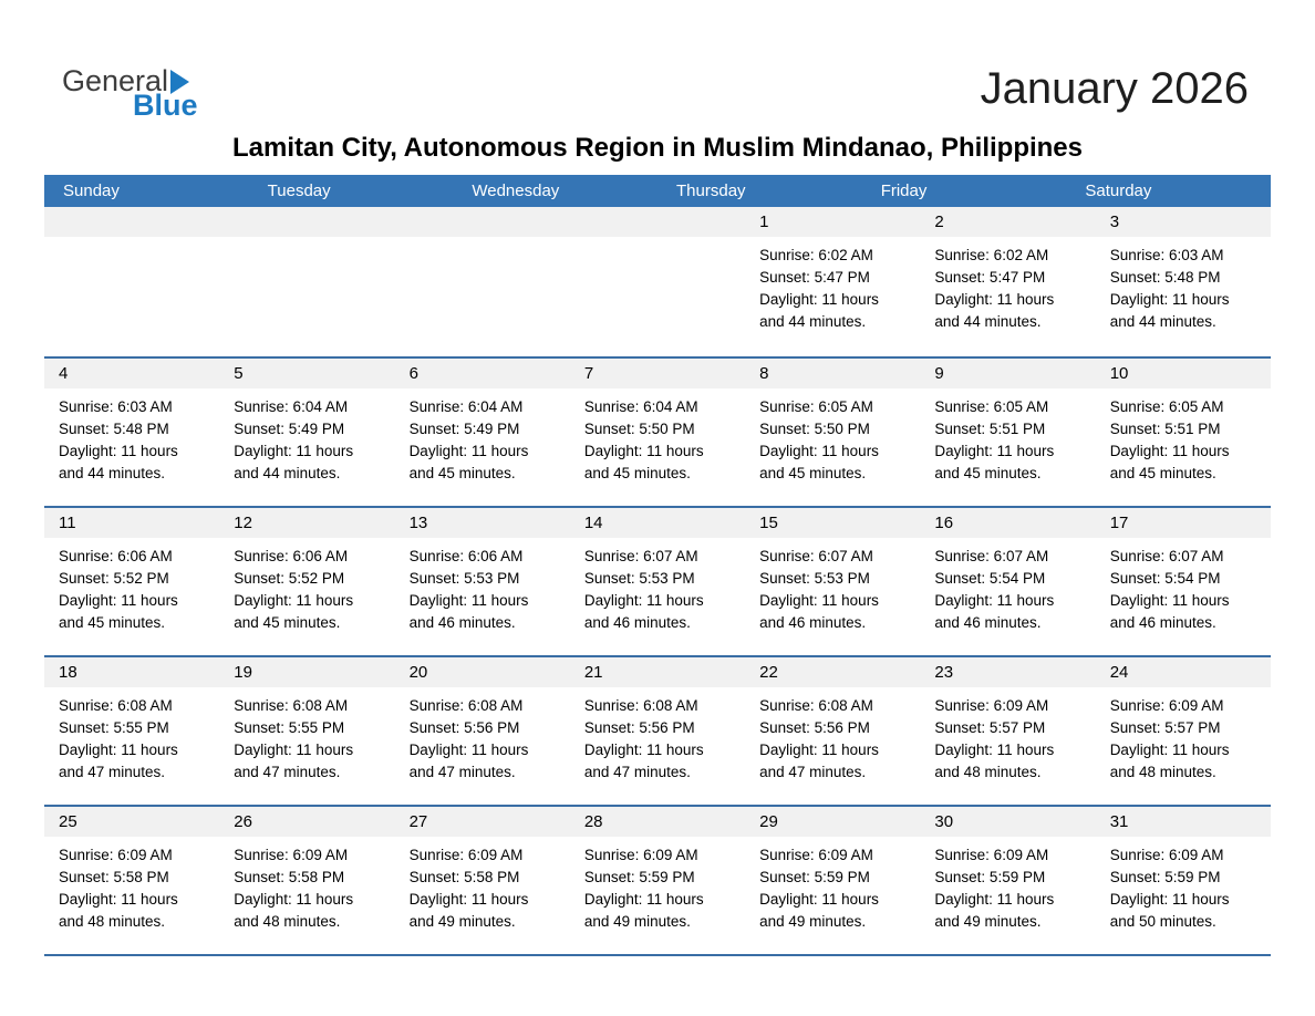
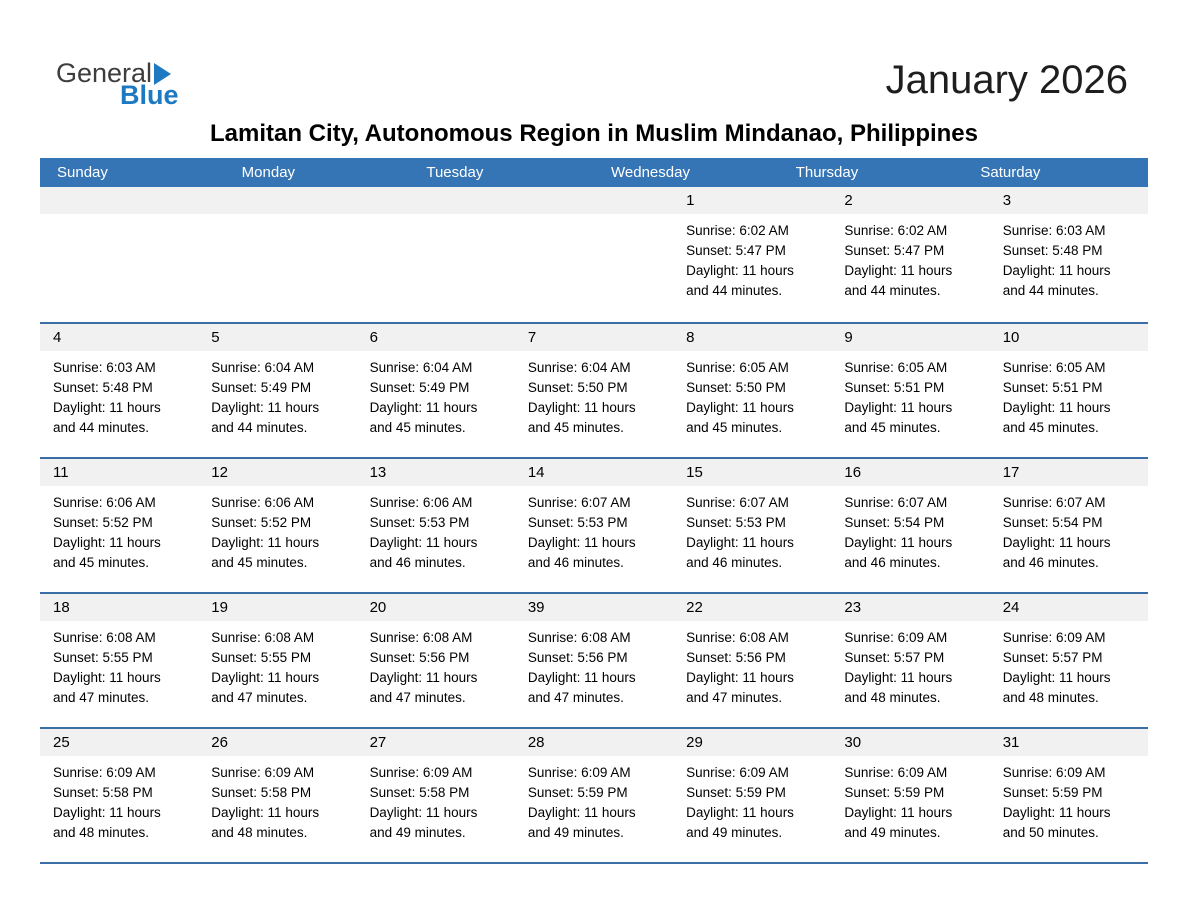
  General
  Blue
  January 2026
  Lamitan City, Autonomous Region in Muslim Mindanao, Philippines
  Sunday
+ Monday
  Tuesday
  Wednesday
  Thursday
- Friday
  Saturday
  1
  Sunrise: 6:02 AM
  Sunset: 5:47 PM
  Daylight: 11 hours and 44 minutes.
  2
  Sunrise: 6:02 AM
  Sunset: 5:47 PM
  Daylight: 11 hours and 44 minutes.
  3
  Sunrise: 6:03 AM
  Sunset: 5:48 PM
  Daylight: 11 hours and 44 minutes.
  4
  Sunrise: 6:03 AM
  Sunset: 5:48 PM
  Daylight: 11 hours and 44 minutes.
  5
  Sunrise: 6:04 AM
  Sunset: 5:49 PM
  Daylight: 11 hours and 44 minutes.
  6
  Sunrise: 6:04 AM
  Sunset: 5:49 PM
  Daylight: 11 hours and 45 minutes.
  7
  Sunrise: 6:04 AM
  Sunset: 5:50 PM
  Daylight: 11 hours and 45 minutes.
  8
  Sunrise: 6:05 AM
  Sunset: 5:50 PM
  Daylight: 11 hours and 45 minutes.
  9
  Sunrise: 6:05 AM
  Sunset: 5:51 PM
  Daylight: 11 hours and 45 minutes.
  10
  Sunrise: 6:05 AM
  Sunset: 5:51 PM
  Daylight: 11 hours and 45 minutes.
  11
  Sunrise: 6:06 AM
  Sunset: 5:52 PM
  Daylight: 11 hours and 45 minutes.
  12
  Sunrise: 6:06 AM
  Sunset: 5:52 PM
  Daylight: 11 hours and 45 minutes.
  13
  Sunrise: 6:06 AM
  Sunset: 5:53 PM
  Daylight: 11 hours and 46 minutes.
  14
  Sunrise: 6:07 AM
  Sunset: 5:53 PM
  Daylight: 11 hours and 46 minutes.
  15
  Sunrise: 6:07 AM
  Sunset: 5:53 PM
  Daylight: 11 hours and 46 minutes.
  16
  Sunrise: 6:07 AM
  Sunset: 5:54 PM
  Daylight: 11 hours and 46 minutes.
  17
  Sunrise: 6:07 AM
  Sunset: 5:54 PM
  Daylight: 11 hours and 46 minutes.
  18
  Sunrise: 6:08 AM
  Sunset: 5:55 PM
  Daylight: 11 hours and 47 minutes.
  19
  Sunrise: 6:08 AM
  Sunset: 5:55 PM
  Daylight: 11 hours and 47 minutes.
  20
  Sunrise: 6:08 AM
  Sunset: 5:56 PM
  Daylight: 11 hours and 47 minutes.
- 21
+ 39
  Sunrise: 6:08 AM
  Sunset: 5:56 PM
  Daylight: 11 hours and 47 minutes.
  22
  Sunrise: 6:08 AM
  Sunset: 5:56 PM
  Daylight: 11 hours and 47 minutes.
  23
  Sunrise: 6:09 AM
  Sunset: 5:57 PM
  Daylight: 11 hours and 48 minutes.
  24
  Sunrise: 6:09 AM
  Sunset: 5:57 PM
  Daylight: 11 hours and 48 minutes.
  25
  Sunrise: 6:09 AM
  Sunset: 5:58 PM
  Daylight: 11 hours and 48 minutes.
  26
  Sunrise: 6:09 AM
  Sunset: 5:58 PM
  Daylight: 11 hours and 48 minutes.
  27
  Sunrise: 6:09 AM
  Sunset: 5:58 PM
  Daylight: 11 hours and 49 minutes.
  28
  Sunrise: 6:09 AM
  Sunset: 5:59 PM
  Daylight: 11 hours and 49 minutes.
  29
  Sunrise: 6:09 AM
  Sunset: 5:59 PM
  Daylight: 11 hours and 49 minutes.
  30
  Sunrise: 6:09 AM
  Sunset: 5:59 PM
  Daylight: 11 hours and 49 minutes.
  31
  Sunrise: 6:09 AM
  Sunset: 5:59 PM
  Daylight: 11 hours and 50 minutes.
